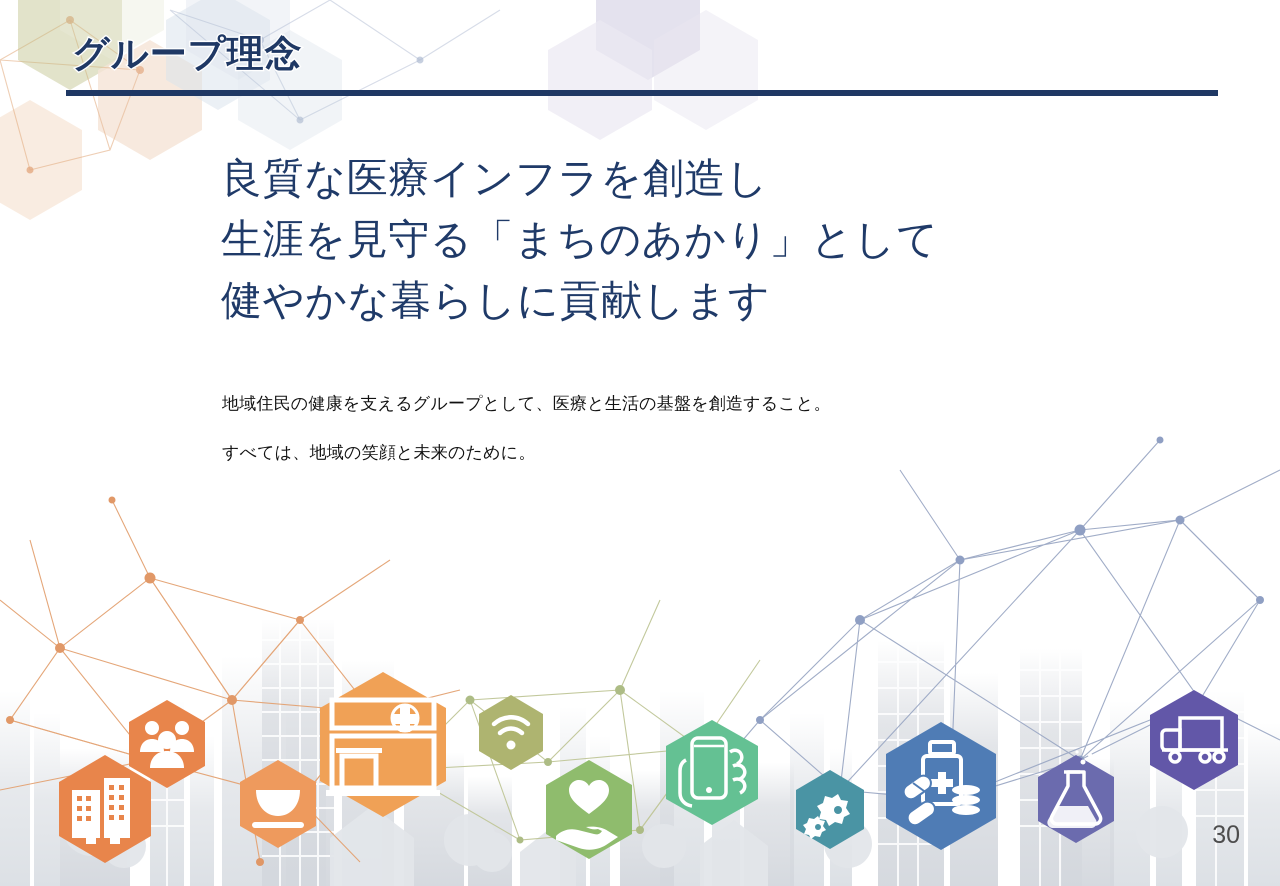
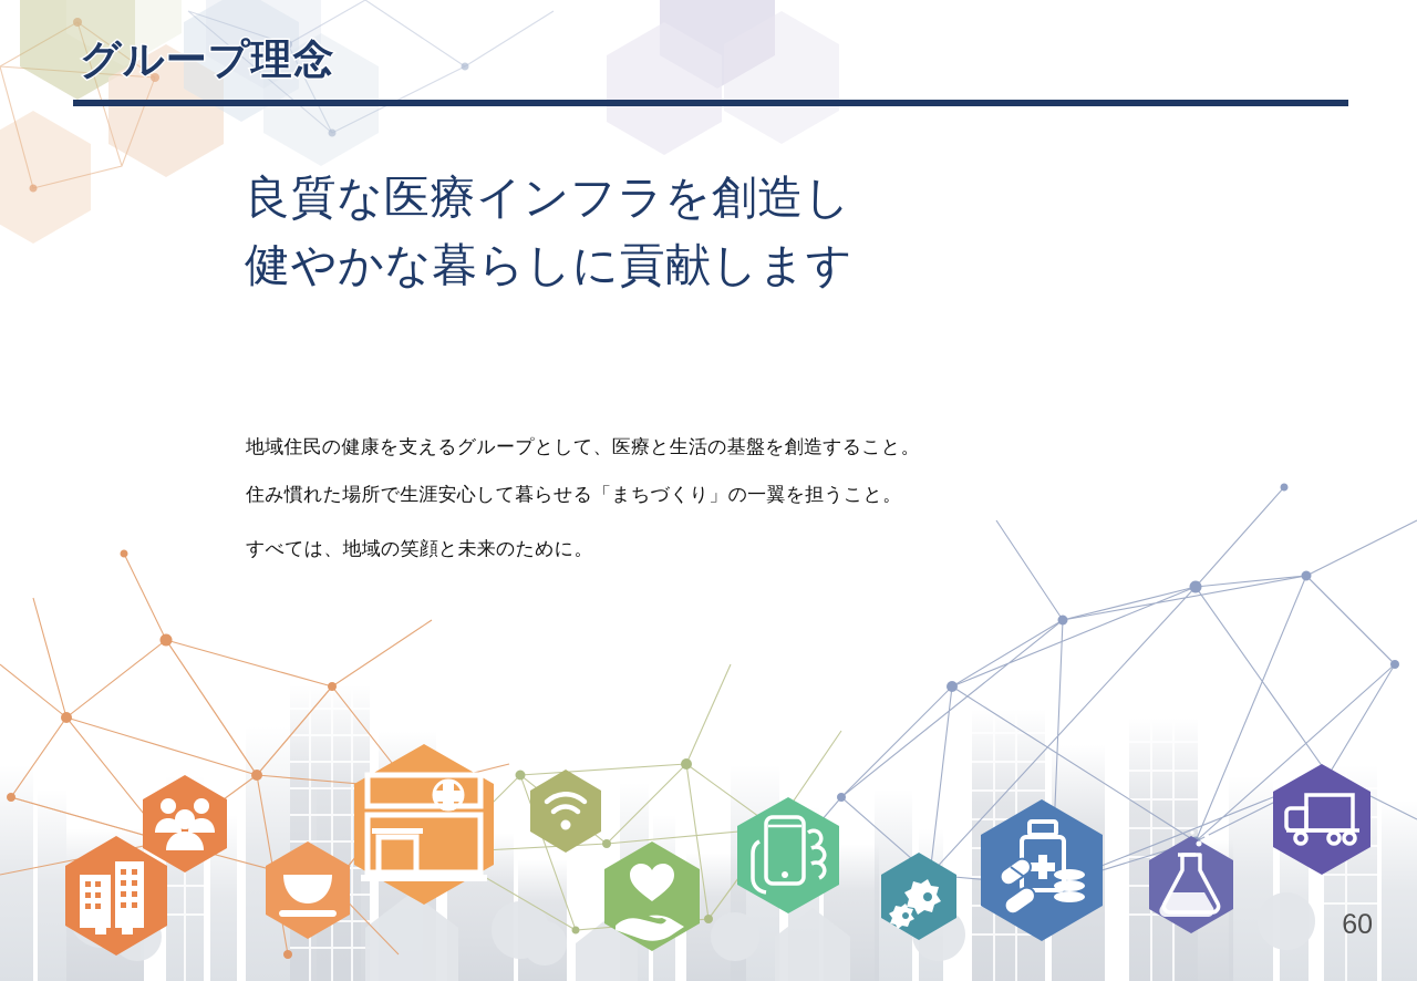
  グループ理念
  良質な医療インフラを創造し
- 生涯を見守る「まちのあかり」として
  健やかな暮らしに貢献します
  地域住民の健康を支えるグループとして、医療と生活の基盤を創造すること。
+ 住み慣れた場所で生涯安心して暮らせる「まちづくり」の一翼を担うこと。
  すべては、地域の笑顔と未来のために。
- 30
+ 60
